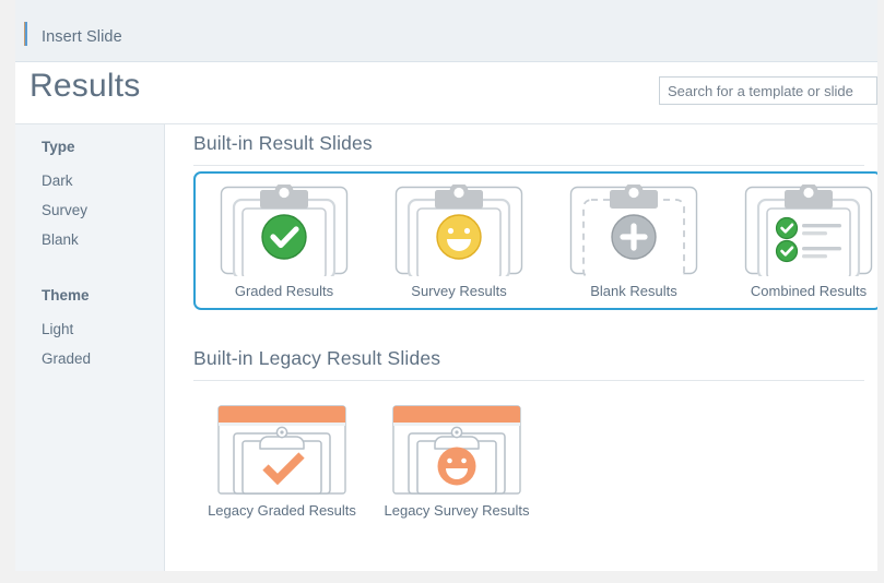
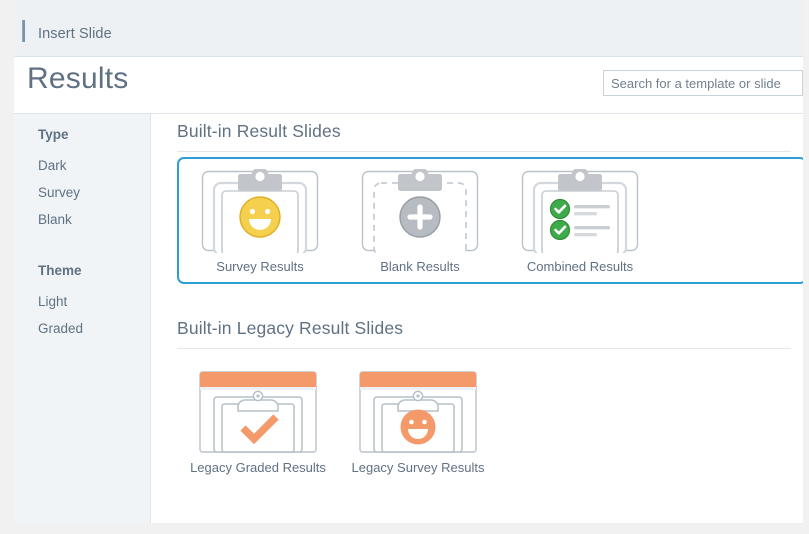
  Insert Slide
  Results
  Search for a template or slide
  Type
  Dark
  Survey
  Blank
  Theme
  Light
  Graded
  Built-in Result Slides
- Graded Results
  Survey Results
  Blank Results
  Combined Results
  Built-in Legacy Result Slides
  Legacy Graded Results
  Legacy Survey Results
